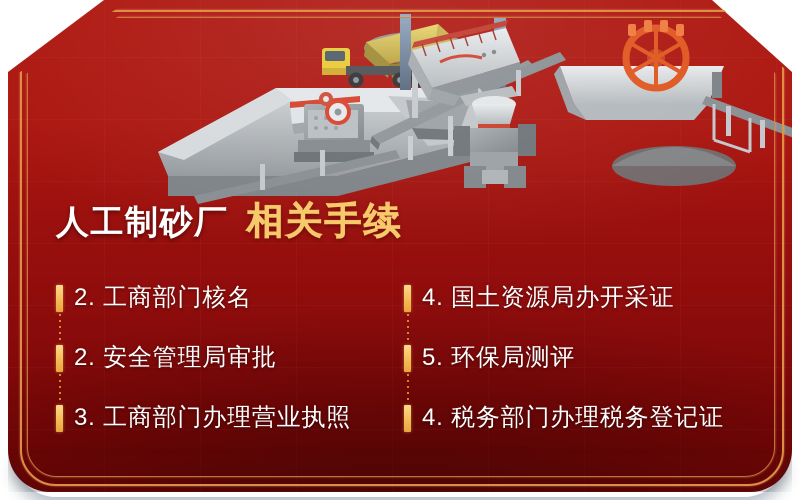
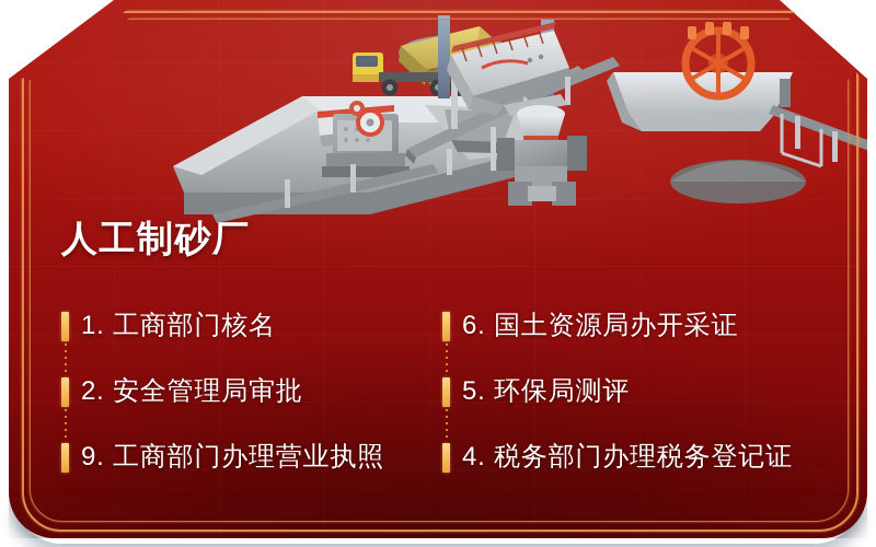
  人工制砂厂
- 相关手续
- 2. 工商部门核名
+ 1. 工商部门核名
- 4. 国土资源局办开采证
+ 6. 国土资源局办开采证
  2. 安全管理局审批
  5. 环保局测评
- 3. 工商部门办理营业执照
+ 9. 工商部门办理营业执照
  4. 税务部门办理税务登记证
